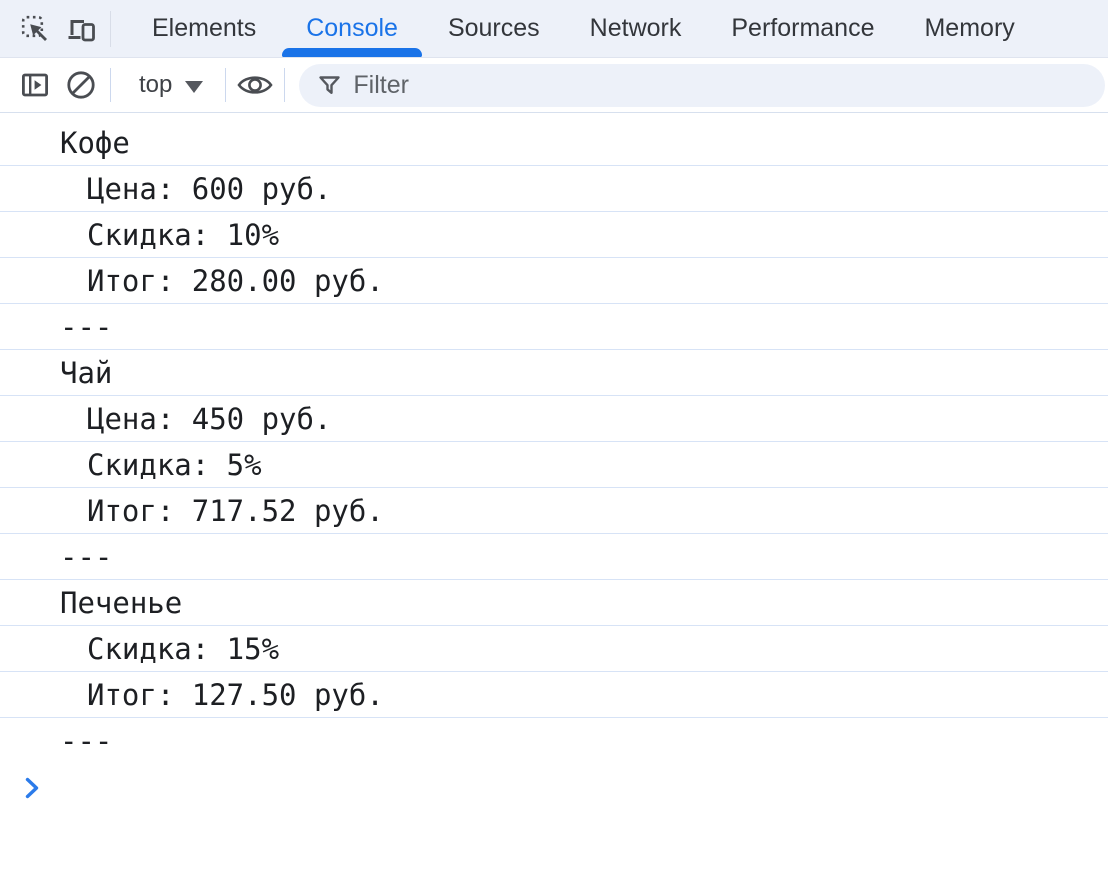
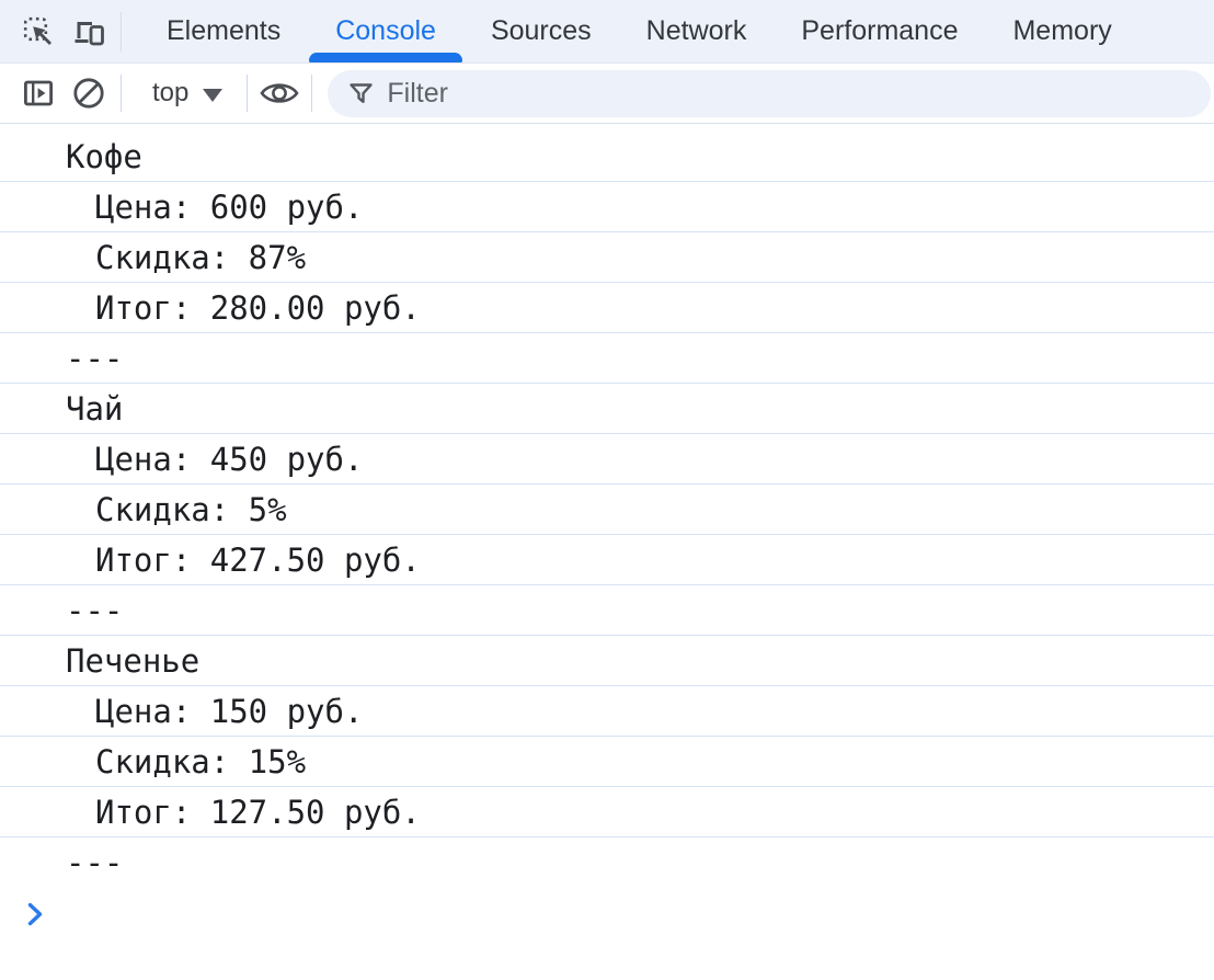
  Elements
  Console
  Sources
  Network
  Performance
  Memory
  top
  Filter
  Кофе
  Цена: 600 руб.
- Скидка: 10%
+ Скидка: 87%
  Итог: 280.00 руб.
  ---
  Чай
  Цена: 450 руб.
  Скидка: 5%
- Итог: 717.52 руб.
+ Итог: 427.50 руб.
  ---
  Печенье
+ Цена: 150 руб.
  Скидка: 15%
  Итог: 127.50 руб.
  ---
